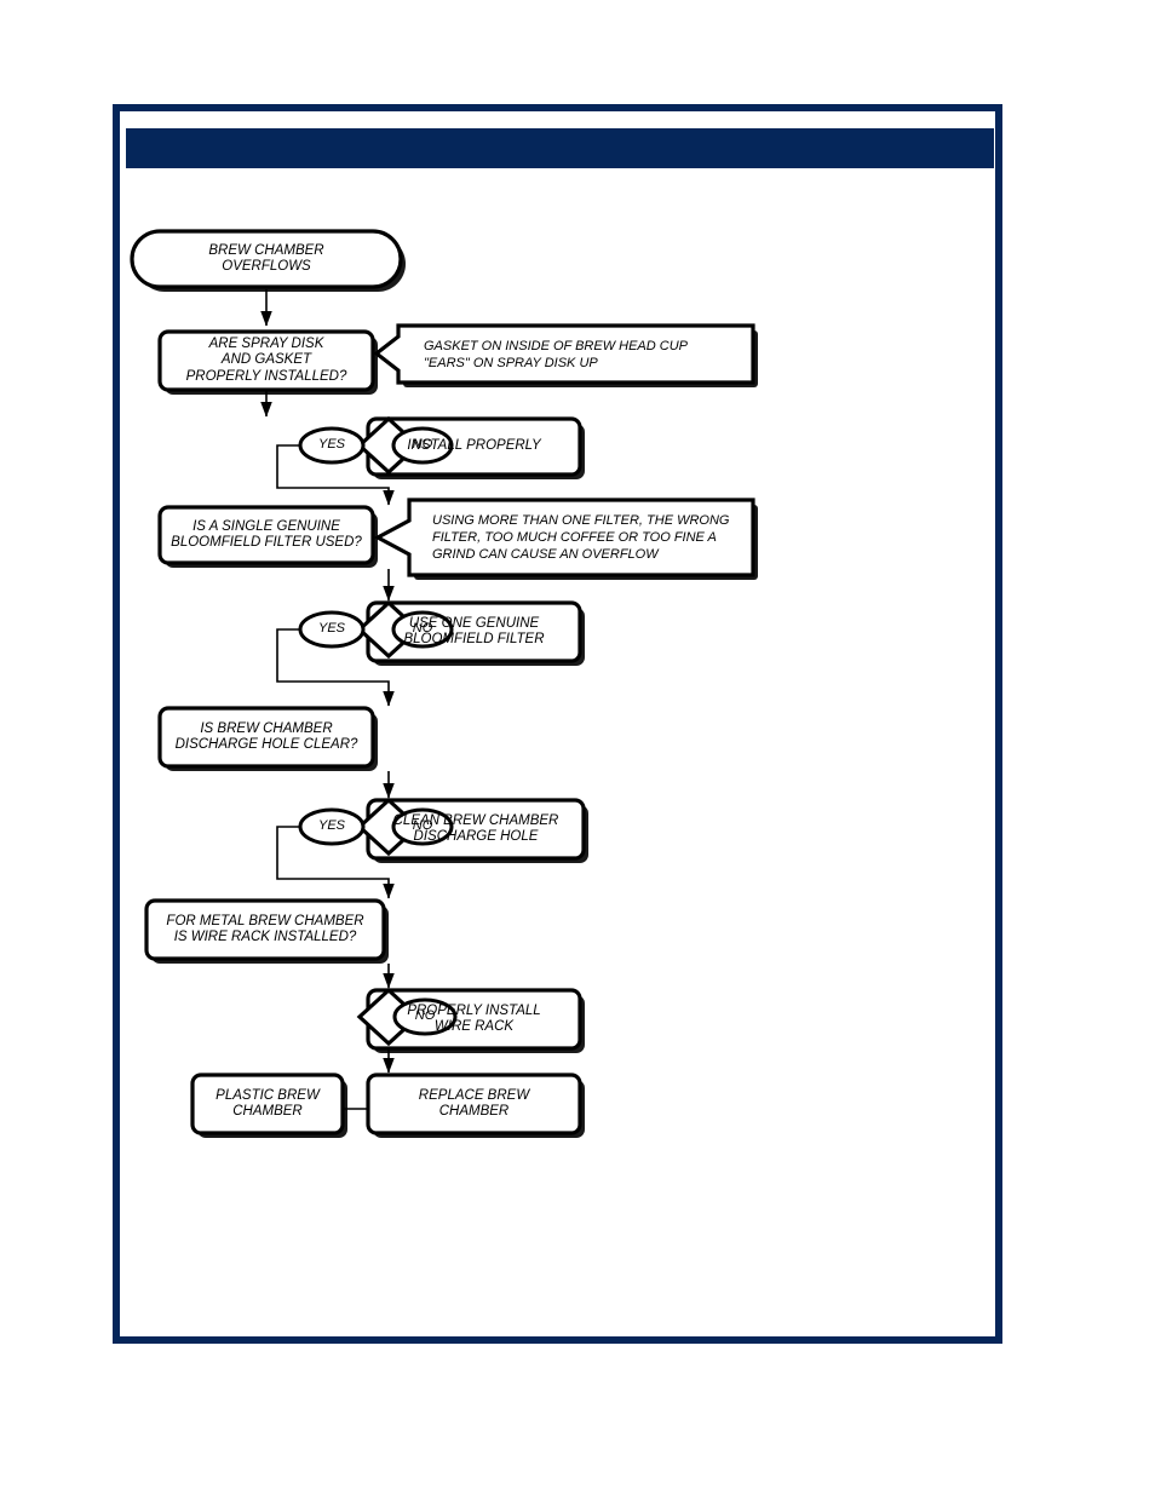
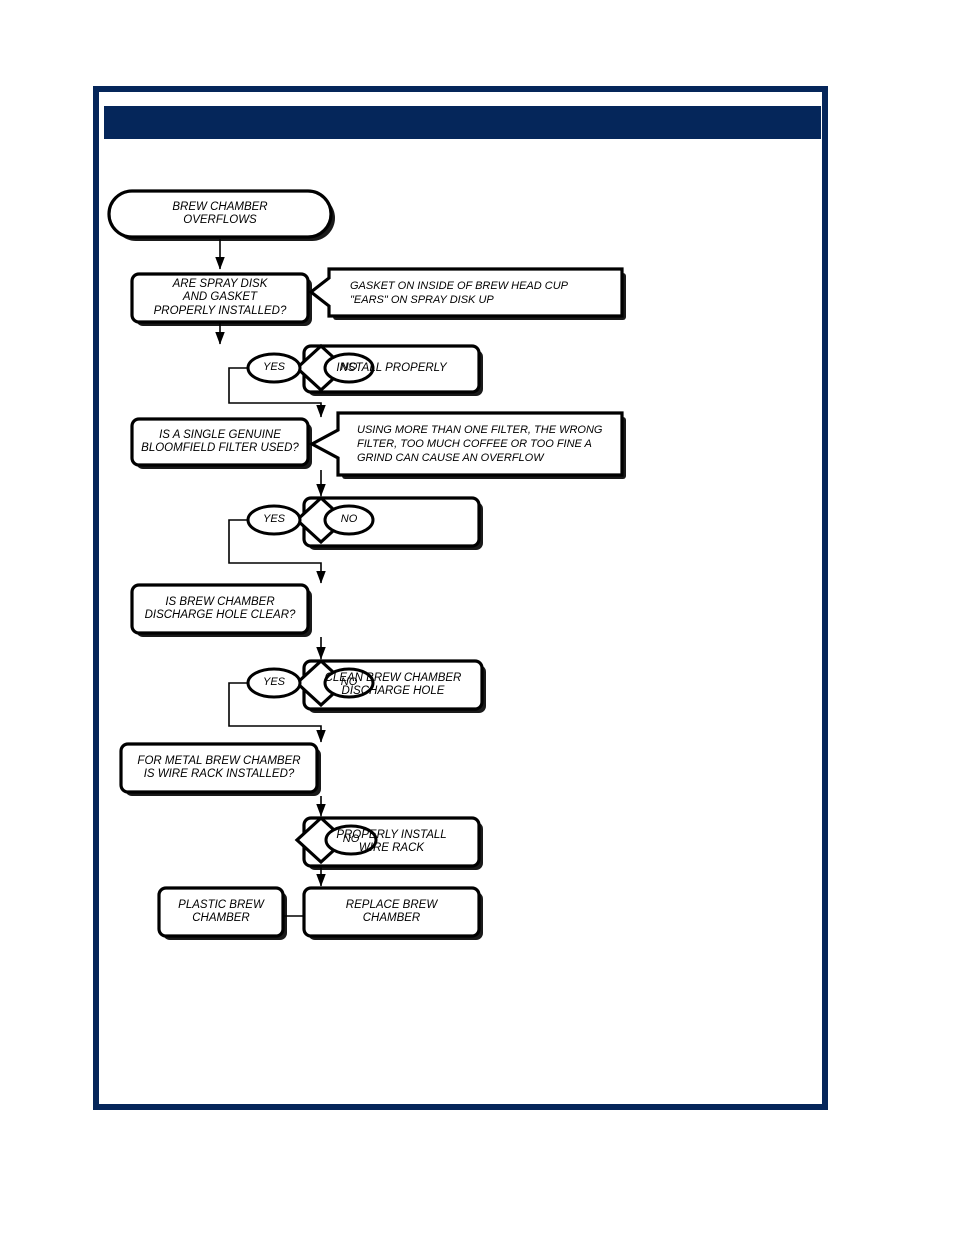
  BREW CHAMBER
  OVERFLOWS
  ARE SPRAY DISK
  AND GASKET
  PROPERLY INSTALLED?
  GASKET ON INSIDE OF BREW HEAD CUP
  "EARS" ON SPRAY DISK UP
  YES
  NO
  INSTALL PROPERLY
  IS A SINGLE GENUINE
  BLOOMFIELD FILTER USED?
  USING MORE THAN ONE FILTER, THE WRONG
  FILTER, TOO MUCH COFFEE OR TOO FINE A
  GRIND CAN CAUSE AN OVERFLOW
  YES
  NO
- USE ONE GENUINE
- BLOOMFIELD FILTER
  IS BREW CHAMBER
  DISCHARGE HOLE CLEAR?
  YES
  NO
  CLEAN BREW CHAMBER
  DISCHARGE HOLE
  FOR METAL BREW CHAMBER
  IS WIRE RACK INSTALLED?
  NO
  PROPERLY INSTALL
  WIRE RACK
  PLASTIC BREW
  CHAMBER
  REPLACE BREW
  CHAMBER
